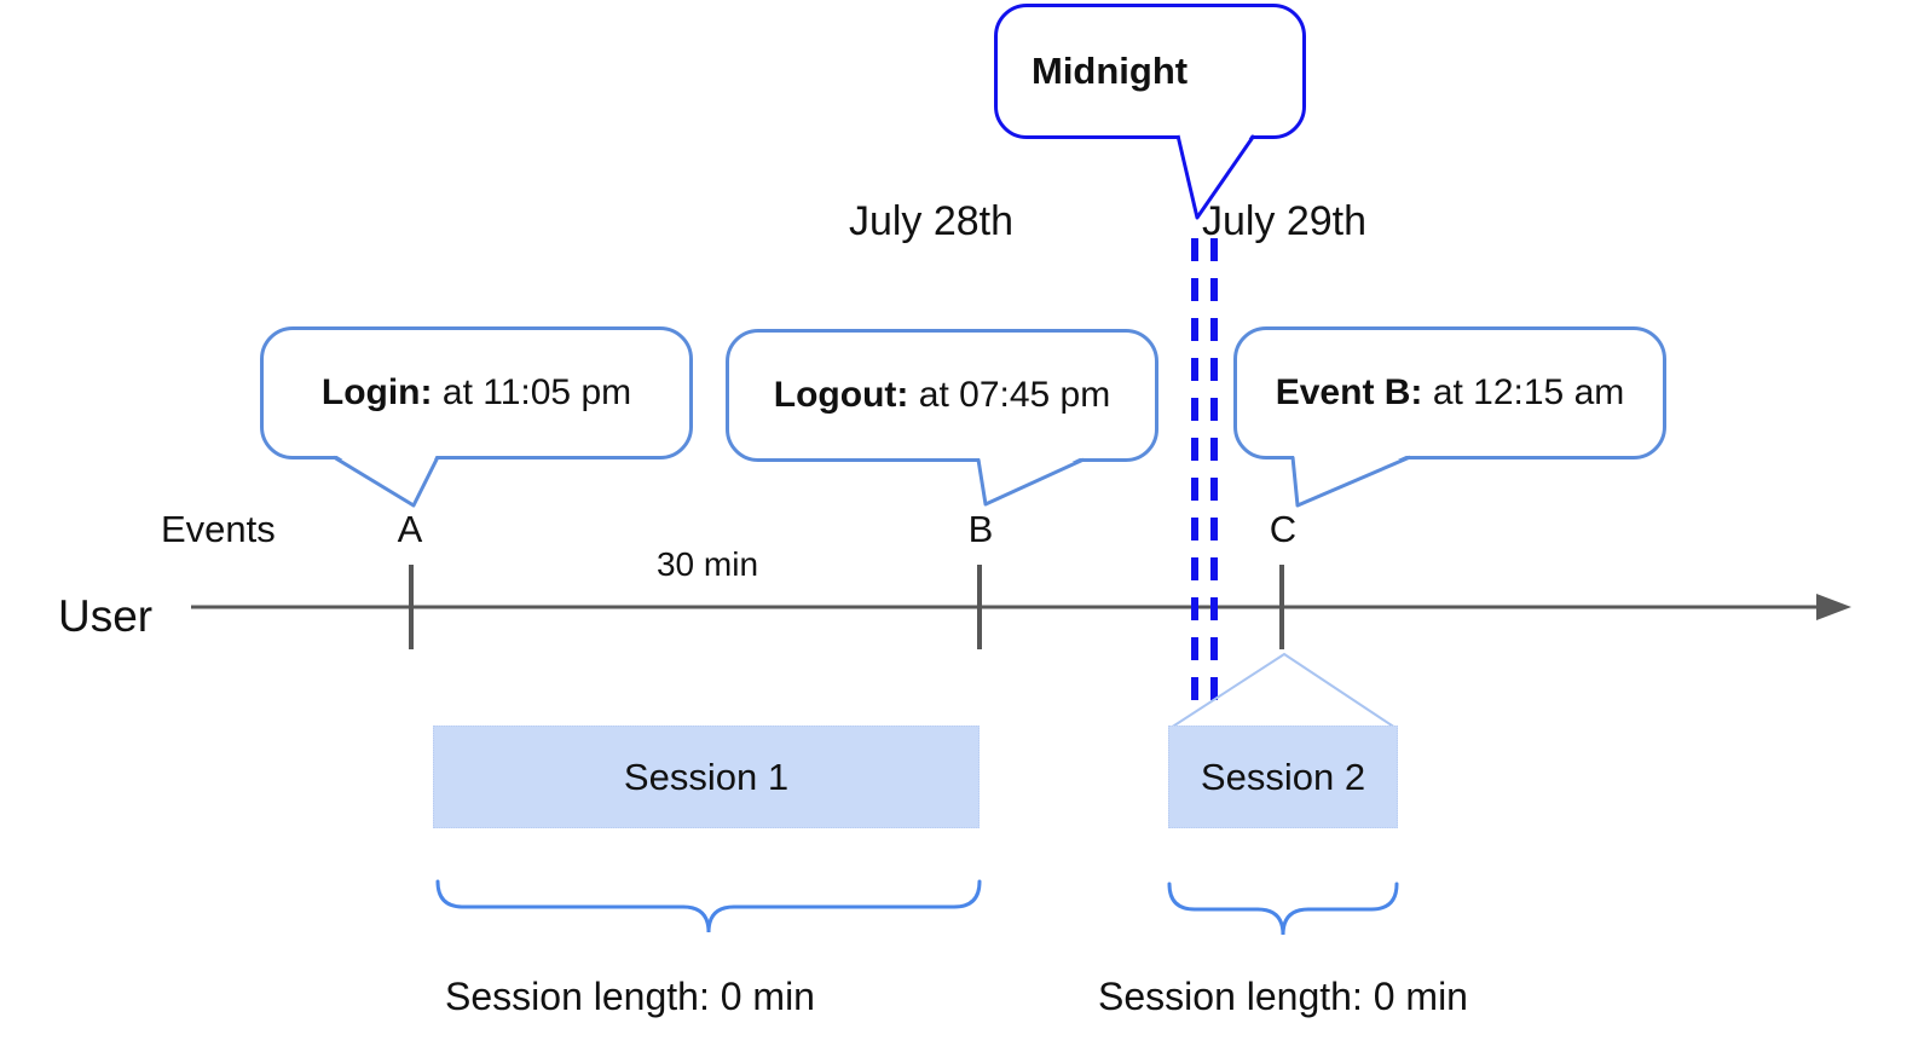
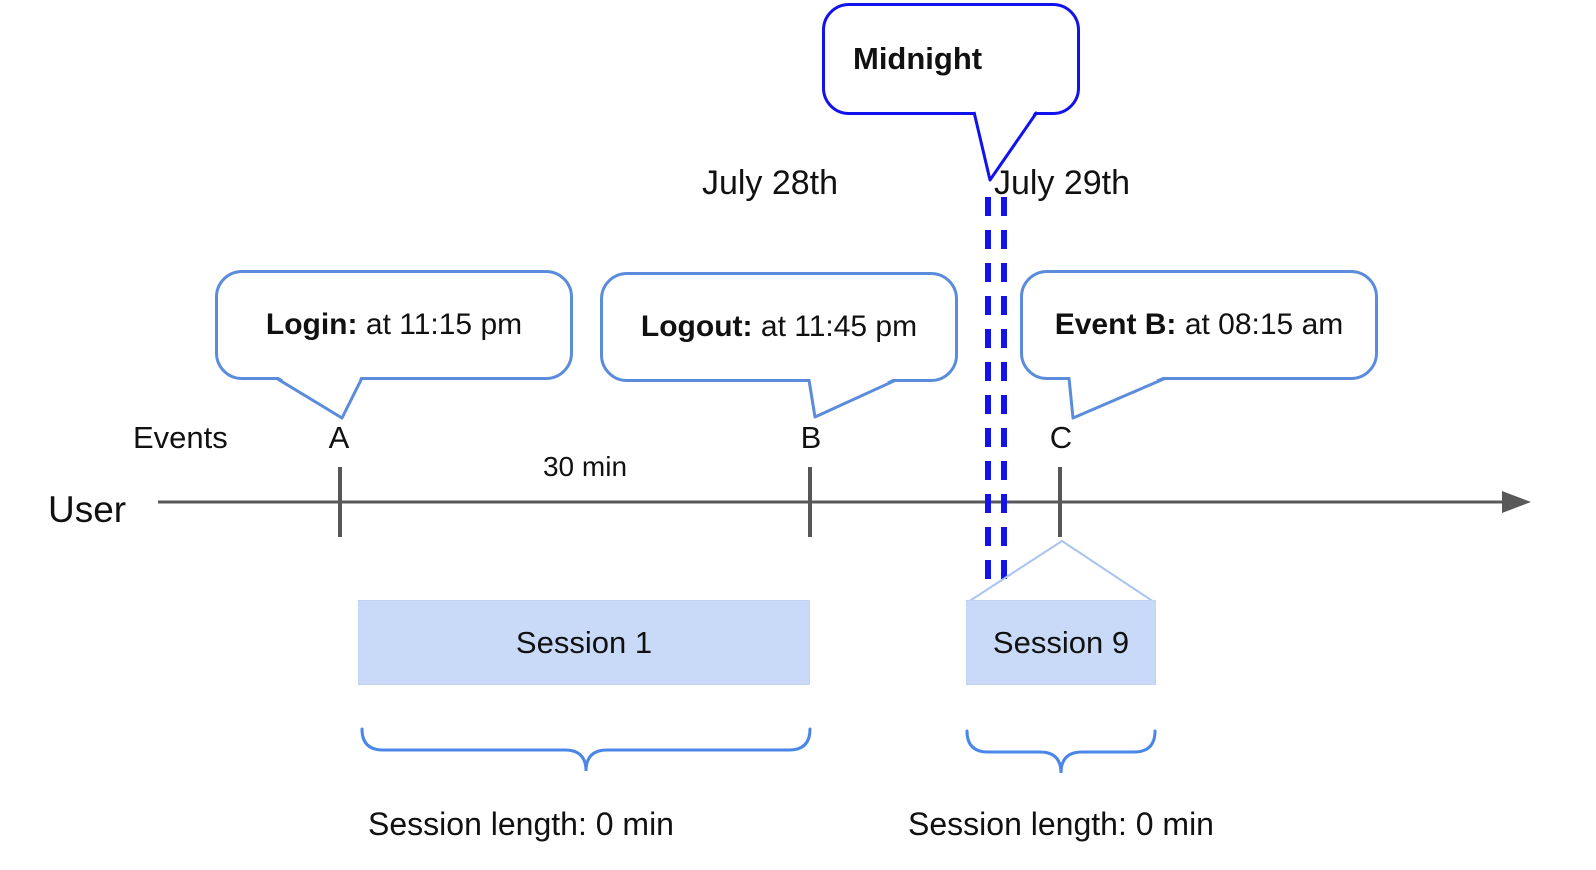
  Session 1
- Session 2
+ Session 9
  Midnight
  Login:
- at 11:05 pm
+ at 11:15 pm
  Logout:
- at 07:45 pm
+ at 11:45 pm
  Event B:
- at 12:15 am
+ at 08:15 am
  July 28th
  July 29th
  Events
  A
  B
  C
  User
  30 min
  Session length: 0 min
  Session length: 0 min
